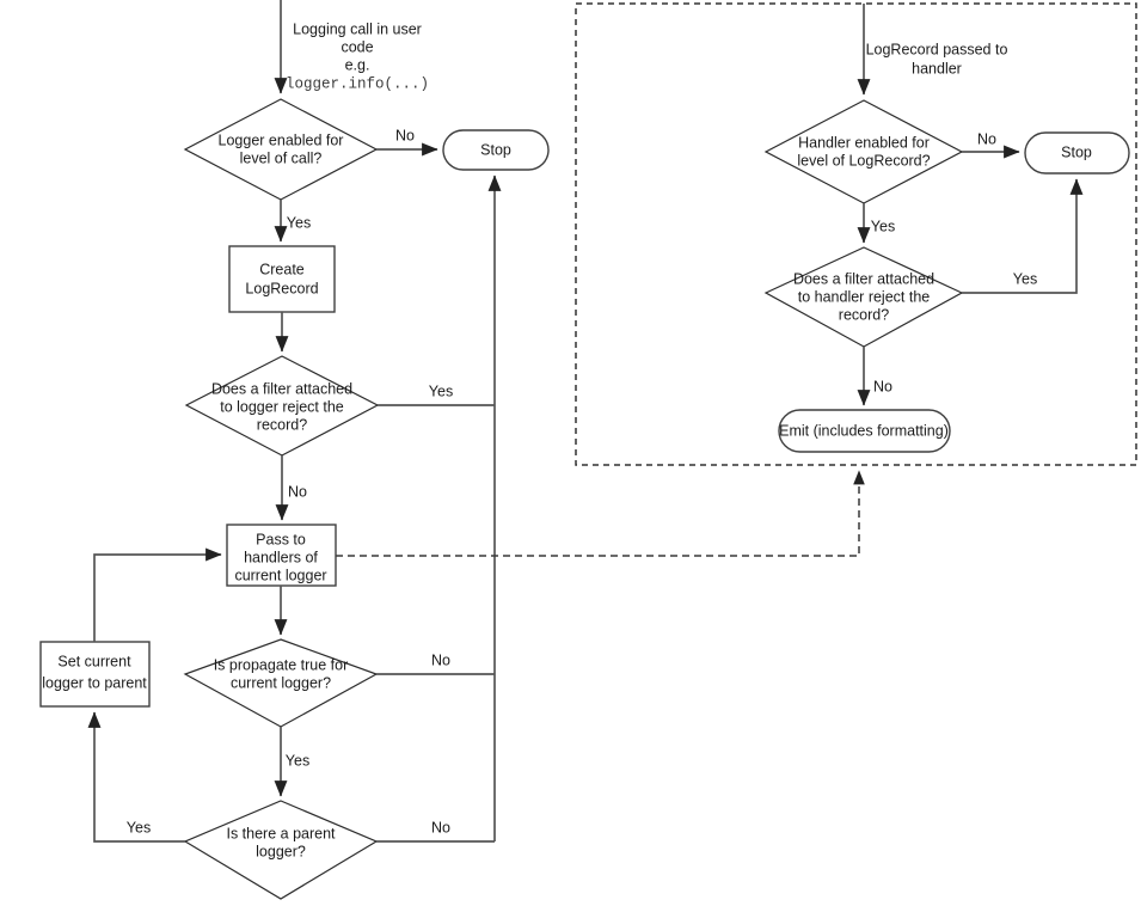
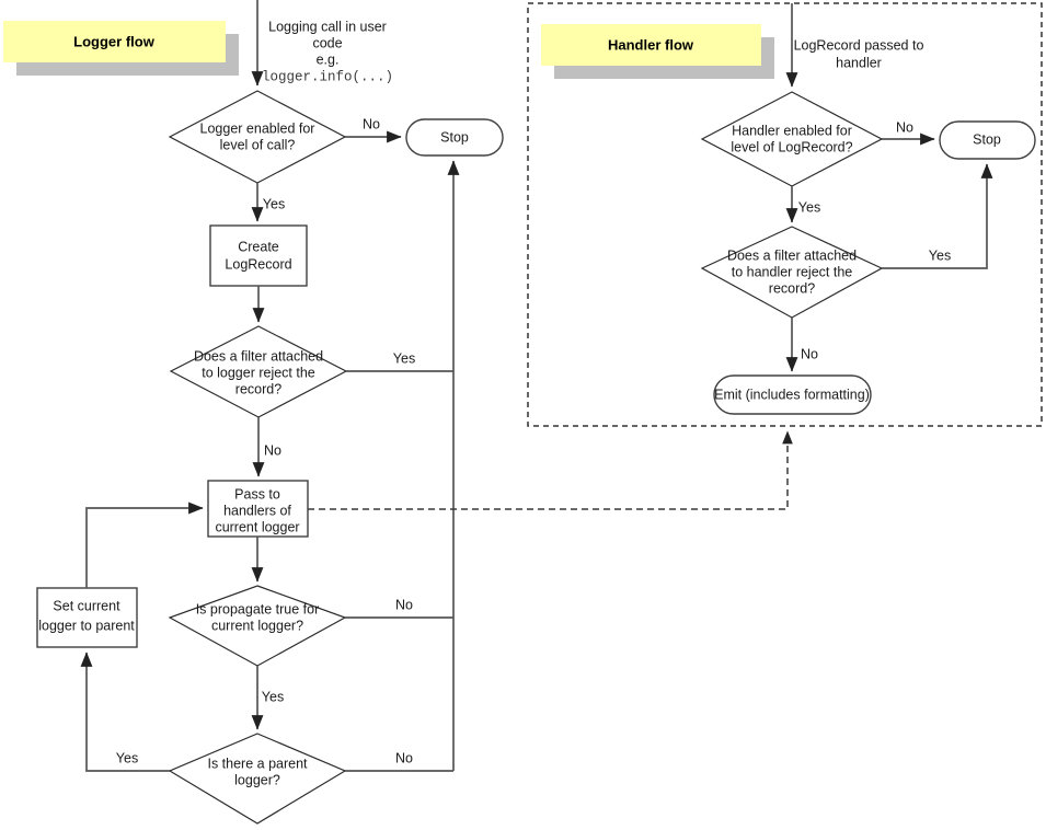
+ Logger flow
+ Handler flow
  Logging call in user
  code
  e.g.
  logger.info(...)
  Logger enabled for
  level of call?
  No
  Stop
  Yes
  Create
  LogRecord
  Does a filter attached
  to logger reject the
  record?
  Yes
  No
  Pass to
  handlers of
  current logger
  Is propagate true for
  current logger?
  No
  Yes
  Is there a parent
  logger?
  No
  Yes
  Set current
  logger to parent
  LogRecord passed to
  handler
  Handler enabled for
  level of LogRecord?
  No
  Stop
  Yes
  Does a filter attached
  to handler reject the
  record?
  Yes
  No
  Emit (includes formatting)
